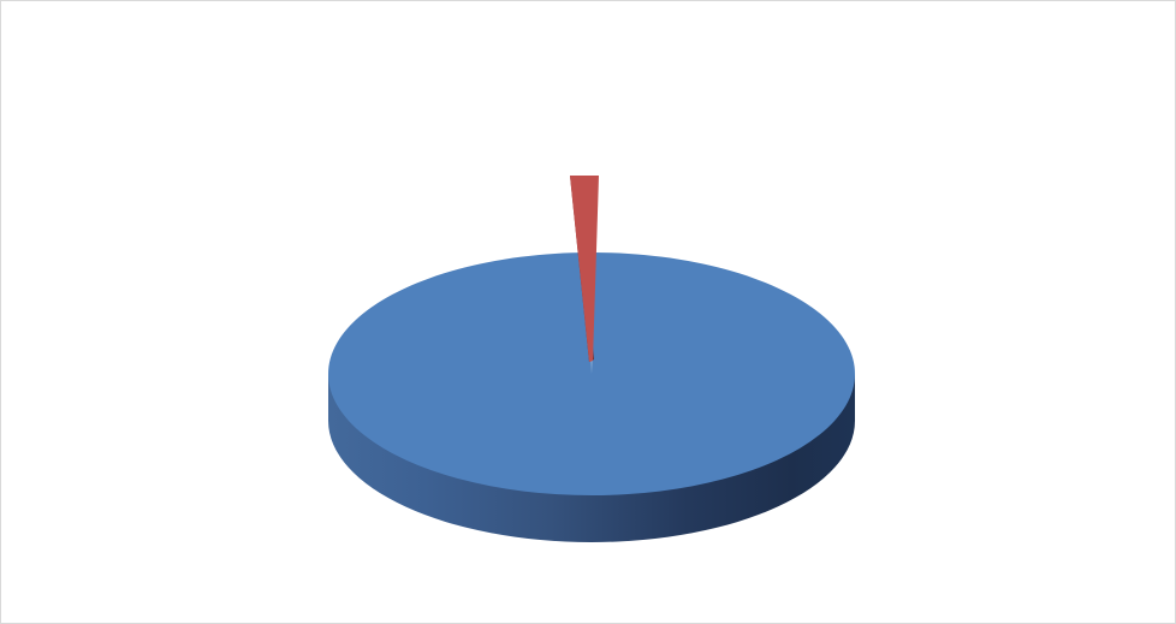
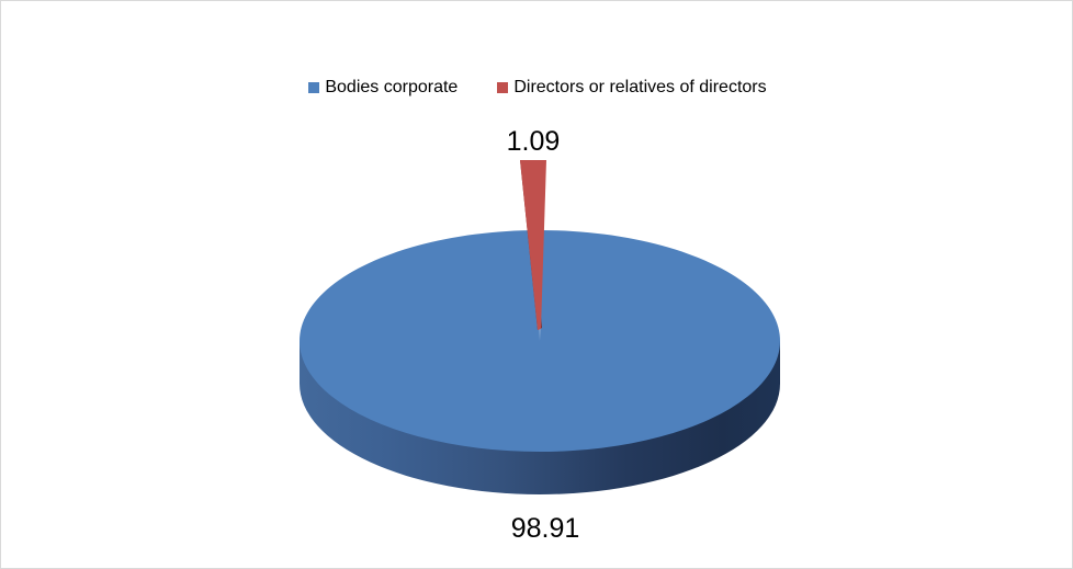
+ Bodies corporate
+ Directors or relatives of directors
+ 1.09
+ 98.91
